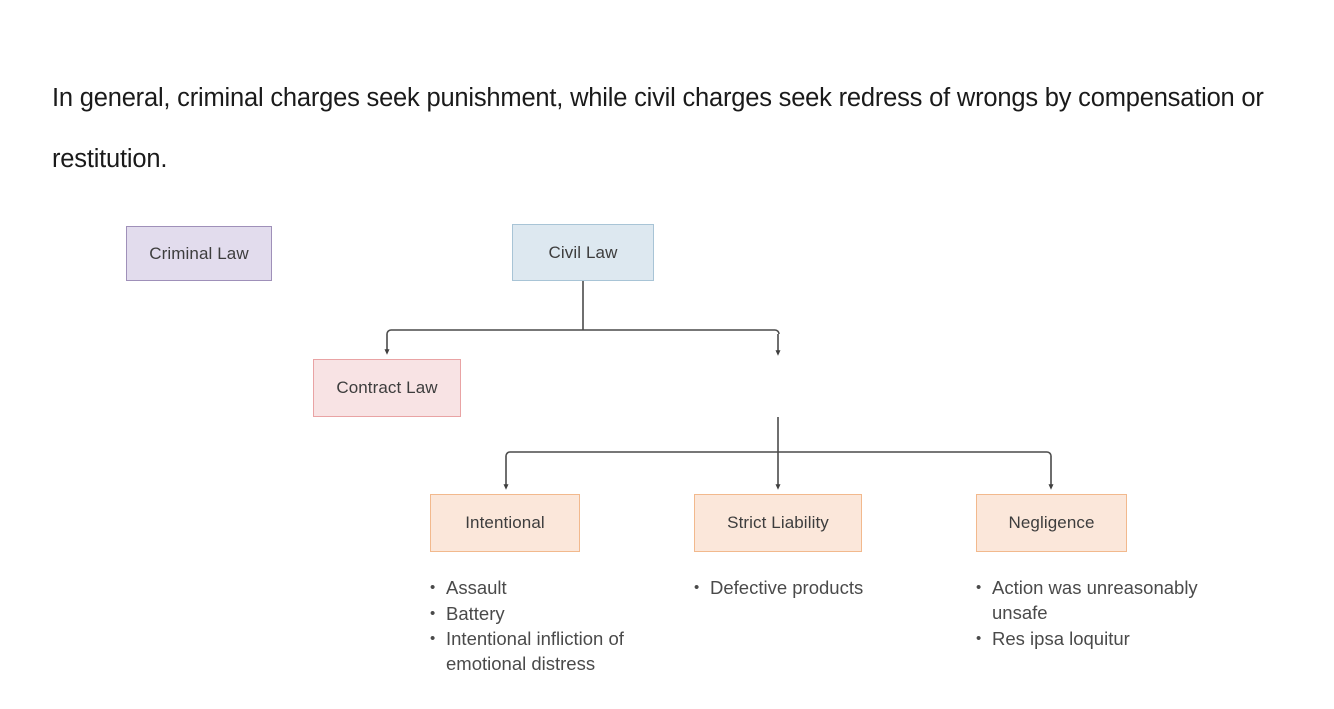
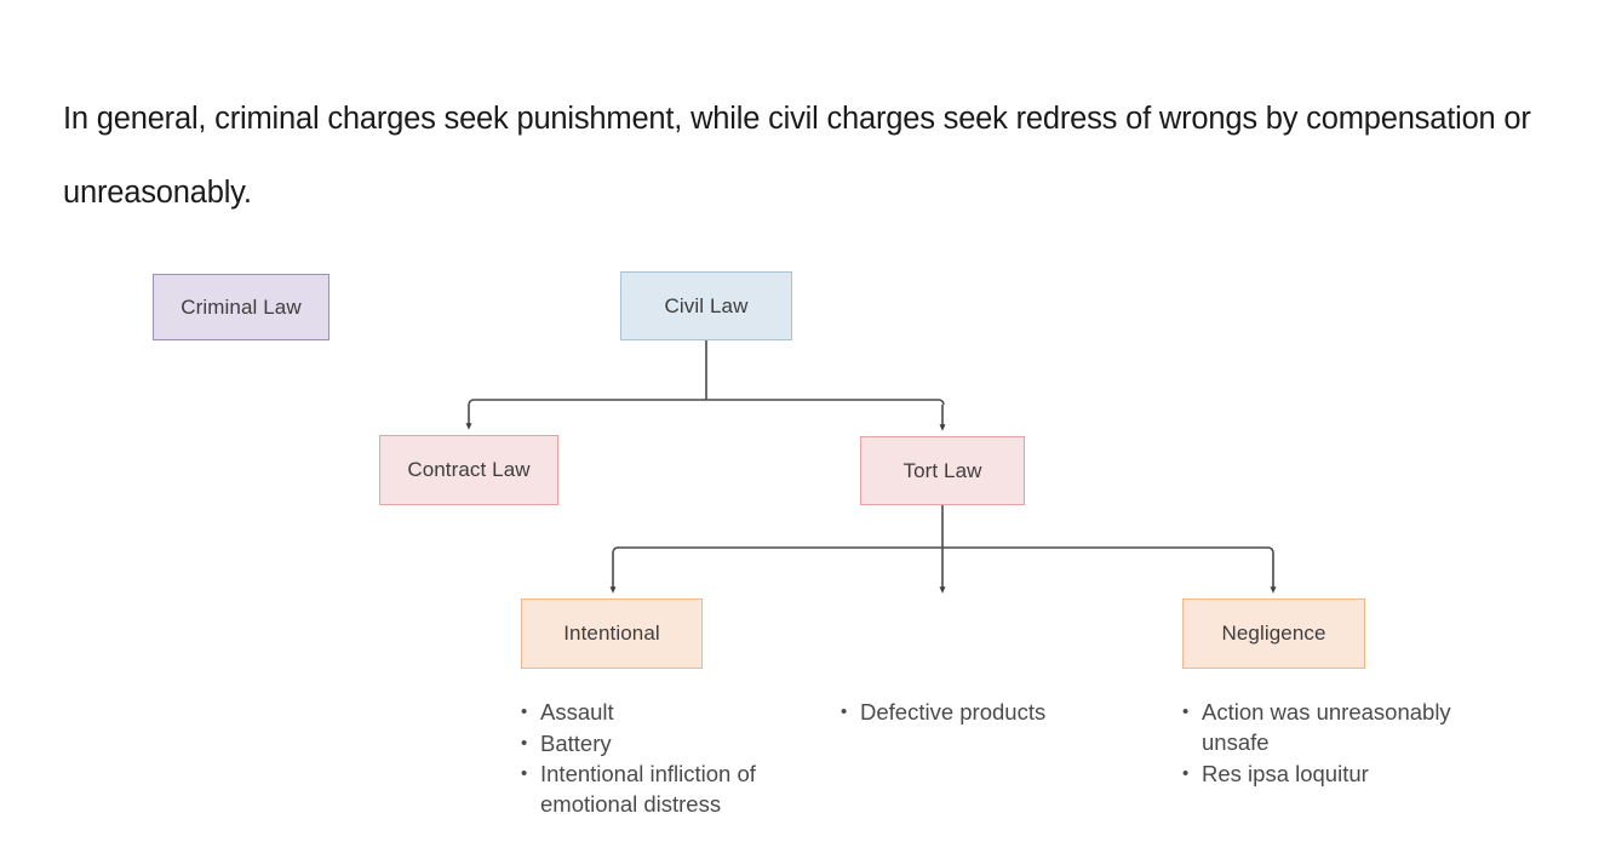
- In general, criminal charges seek punishment, while civil charges seek redress of wrongs by compensation or restitution.
+ In general, criminal charges seek punishment, while civil charges seek redress of wrongs by compensation or unreasonably.
  Criminal Law
  Civil Law
  Contract Law
+ Tort Law
  Intentional
- Strict Liability
  Negligence
  Assault
  Battery
  Intentional infliction of emotional distress
  Defective products
  Action was unreasonably unsafe
  Res ipsa loquitur
